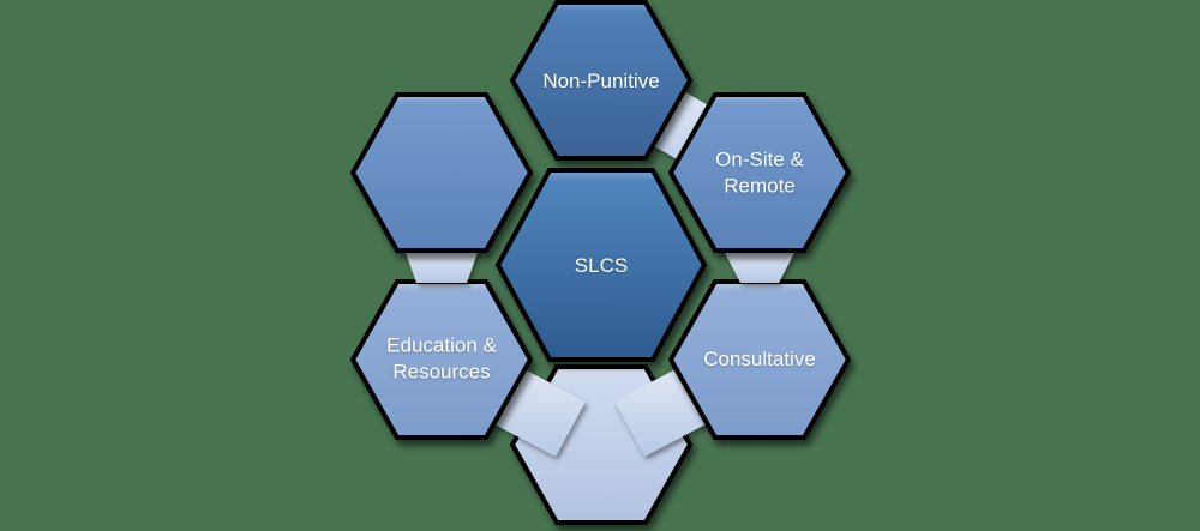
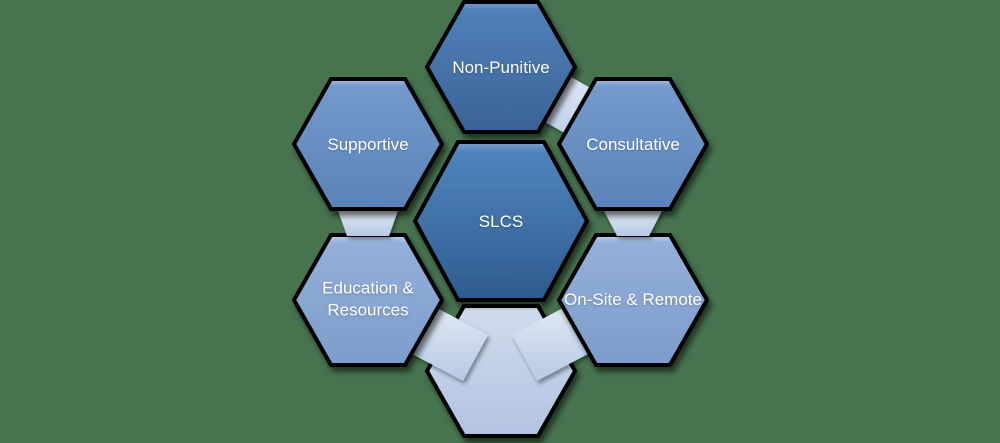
  Non-Punitive
- On-Site & Remote
+ Consultative
+ Supportive
  SLCS
  Education & Resources
- Consultative
+ On-Site & Remote
